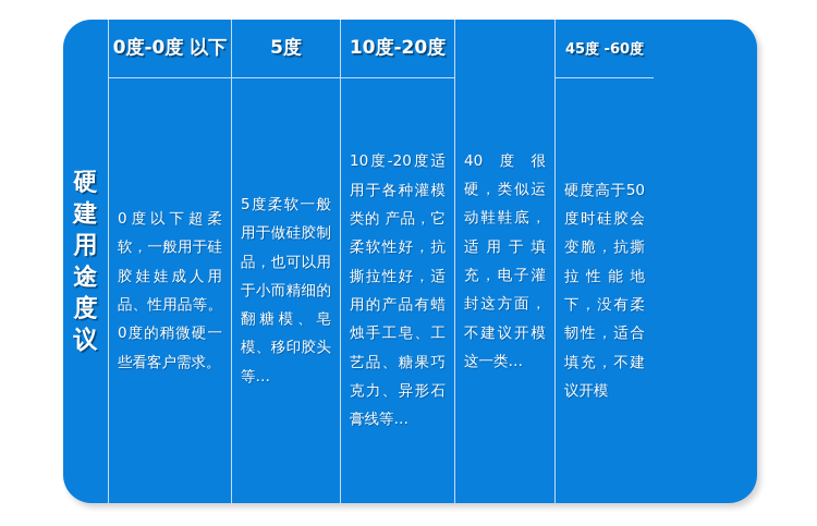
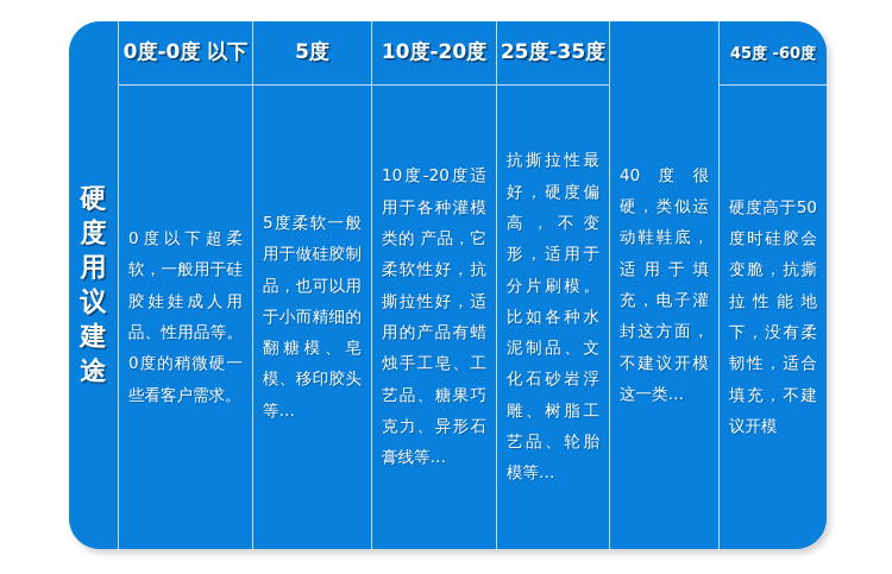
  硬
- 建
+ 度
  用
- 途
+ 议
- 度
+ 建
- 议
+ 途
  0度-0度 以下
  0度以下超柔软，一般用于硅胶娃娃成人用品、性用品等。0度的稍微硬一些看客户需求。
  5度
  5度柔软一般用于做硅胶制品，也可以用于小而精细的翻糖模、皂模、移印胶头等…
  10度-20度
  10度-20度适用于各种灌模类的 产品，它柔软性好，抗撕拉性好，适用的产品有蜡烛手工皂、工艺品、糖果巧克力、异形石膏线等…
+ 25度-35度
+ 抗撕拉性最好，硬度偏高，不变形，适用于分片刷模。比如各种水泥制品、文化石砂岩浮雕、树脂工艺品、轮胎模等…
  40度很 硬，类似运动鞋鞋底，适用于填充，电子灌封这方面，不建议开模这一类…
  45度 -60度
  硬度高于50度时硅胶会变脆，抗撕拉性能地下，没有柔韧性，适合填充，不建议开模
